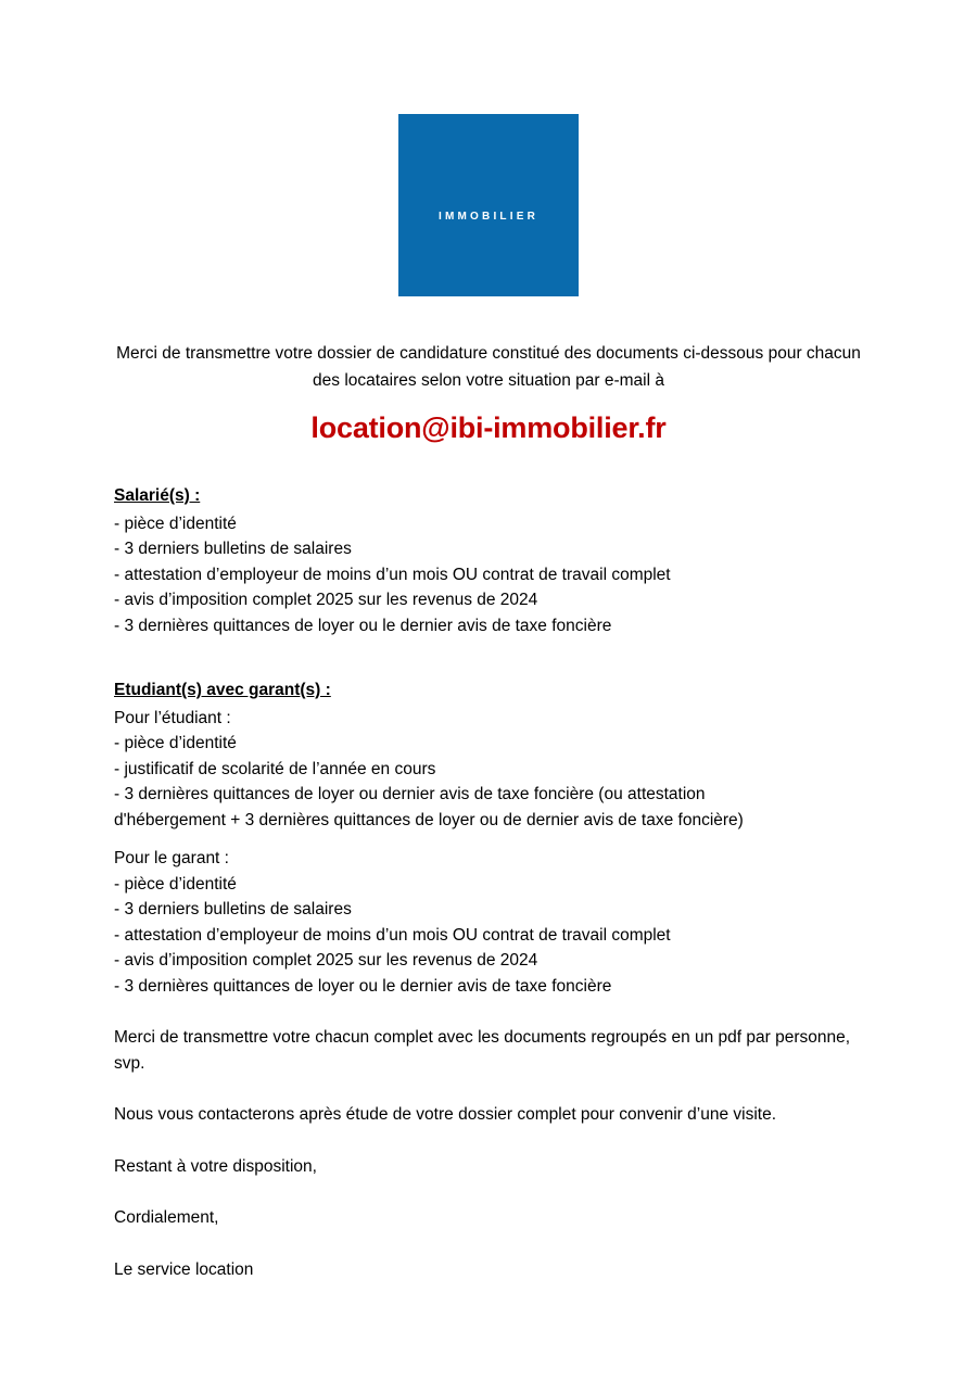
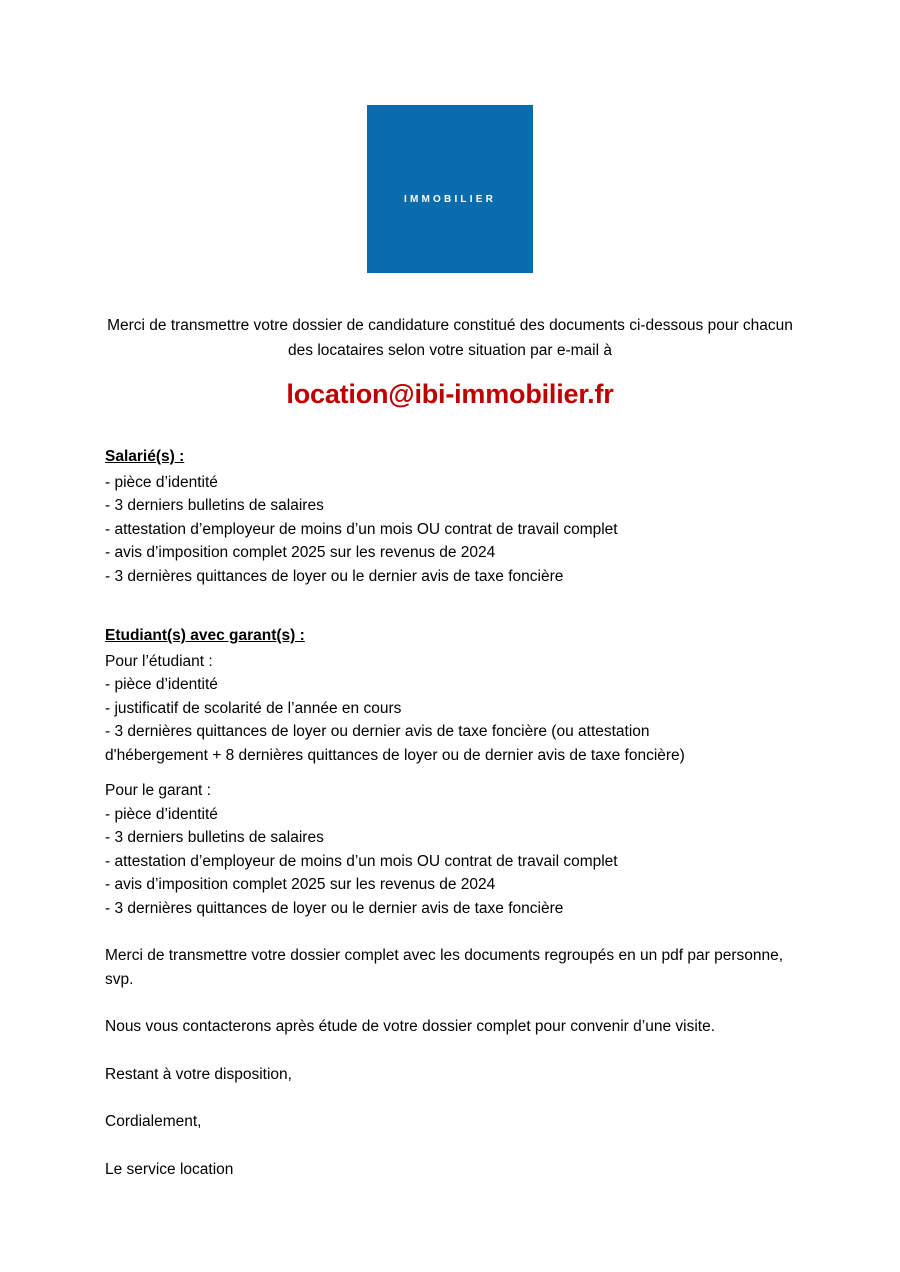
  IMMOBILIER
  Merci de transmettre votre dossier de candidature constitué des documents ci-dessous pour chacun des locataires selon votre situation par e-mail à
  location@ibi-immobilier.fr
  Salarié(s) :
  - pièce d’identité
  - 3 derniers bulletins de salaires
  - attestation d’employeur de moins d’un mois OU contrat de travail complet
  - avis d’imposition complet 2025 sur les revenus de 2024
  - 3 dernières quittances de loyer ou le dernier avis de taxe foncière
  Etudiant(s) avec garant(s) :
  Pour l’étudiant :
  - pièce d’identité
  - justificatif de scolarité de l’année en cours
  - 3 dernières quittances de loyer ou dernier avis de taxe foncière (ou attestation
- d'hébergement + 3 dernières quittances de loyer ou de dernier avis de taxe foncière)
+ d'hébergement + 8 dernières quittances de loyer ou de dernier avis de taxe foncière)
  Pour le garant :
  - pièce d’identité
  - 3 derniers bulletins de salaires
  - attestation d’employeur de moins d’un mois OU contrat de travail complet
  - avis d’imposition complet 2025 sur les revenus de 2024
  - 3 dernières quittances de loyer ou le dernier avis de taxe foncière
- Merci de transmettre votre chacun complet avec les documents regroupés en un pdf par personne, svp.
+ Merci de transmettre votre dossier complet avec les documents regroupés en un pdf par personne, svp.
  Nous vous contacterons après étude de votre dossier complet pour convenir d’une visite.
  Restant à votre disposition,
  Cordialement,
  Le service location
